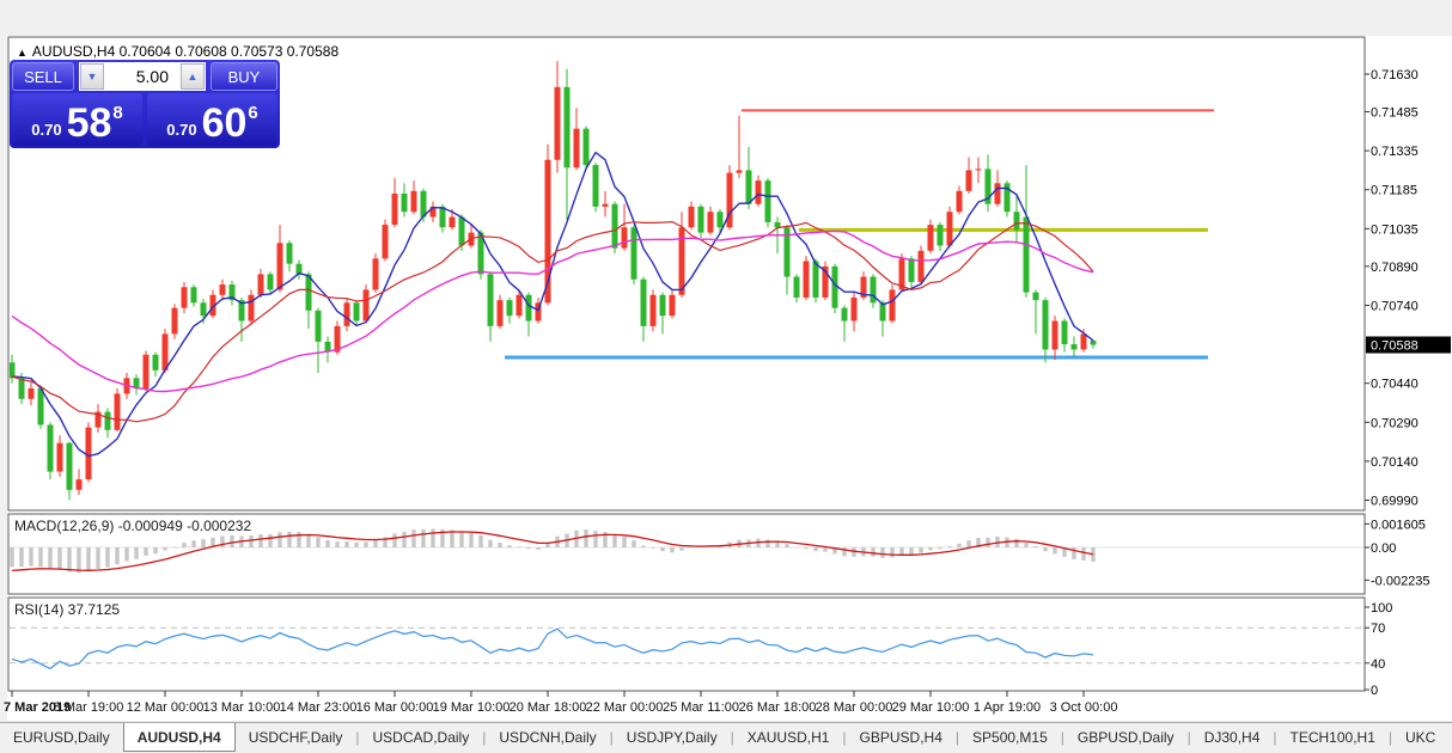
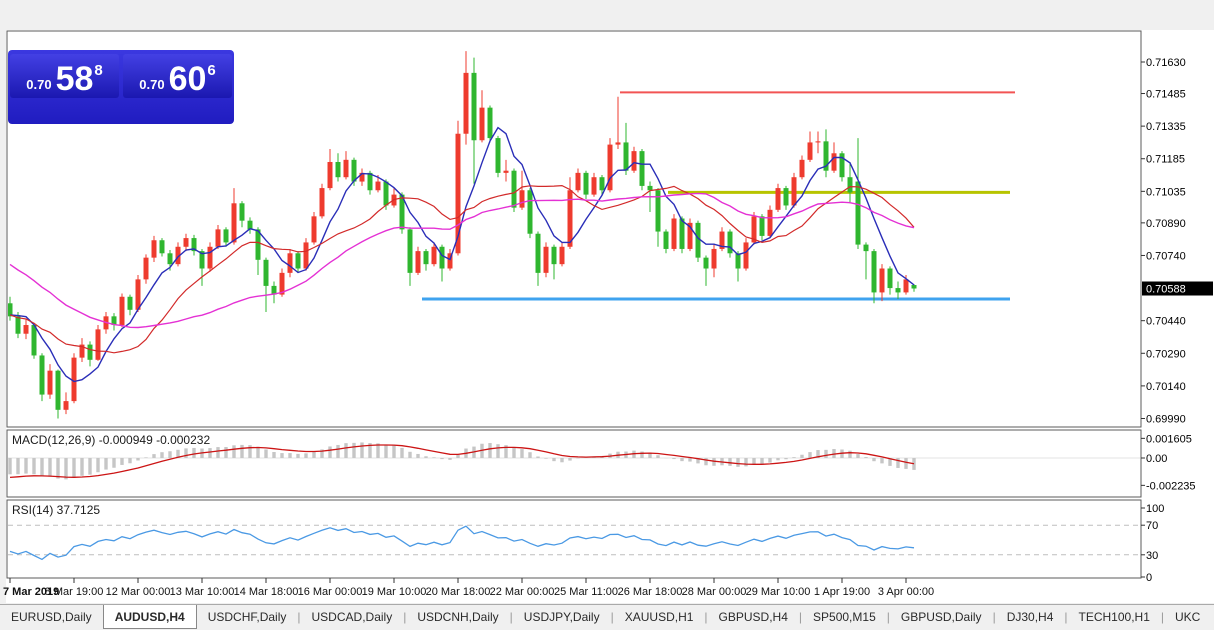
- ▲ AUDUSD,H4 0.70604 0.70608 0.70573 0.70588
- SELL
- ▼
- 5.00
- ▲
- BUY
  0.70
  58
  8
  0.70
  60
  6
  MACD(12,26,9) -0.000949 -0.000232
  RSI(14) 37.7125
  0.71630
  0.71485
  0.71335
  0.71185
  0.71035
  0.70890
  0.70740
  0.70440
  0.70290
  0.70140
  0.69990
  0.70588
  0.001605
  0.00
  -0.002235
  100
  70
- 40
+ 30
  0
  7 Mar 2019
  8 Mar 19:00
  12 Mar 00:00
  13 Mar 10:00
- 14 Mar 23:00
+ 14 Mar 18:00
  16 Mar 00:00
  19 Mar 10:00
  20 Mar 18:00
  22 Mar 00:00
  25 Mar 11:00
  26 Mar 18:00
  28 Mar 00:00
  29 Mar 10:00
  1 Apr 19:00
- 3 Oct 00:00
+ 3 Apr 00:00
  EURUSD,Daily
  AUDUSD,H4
  USDCHF,Daily
  |
  USDCAD,Daily
  |
  USDCNH,Daily
  |
  USDJPY,Daily
  |
  XAUUSD,H1
  |
  GBPUSD,H4
  |
  SP500,M15
  |
  GBPUSD,Daily
  |
  DJ30,H4
  |
  TECH100,H1
  |
  UKC
